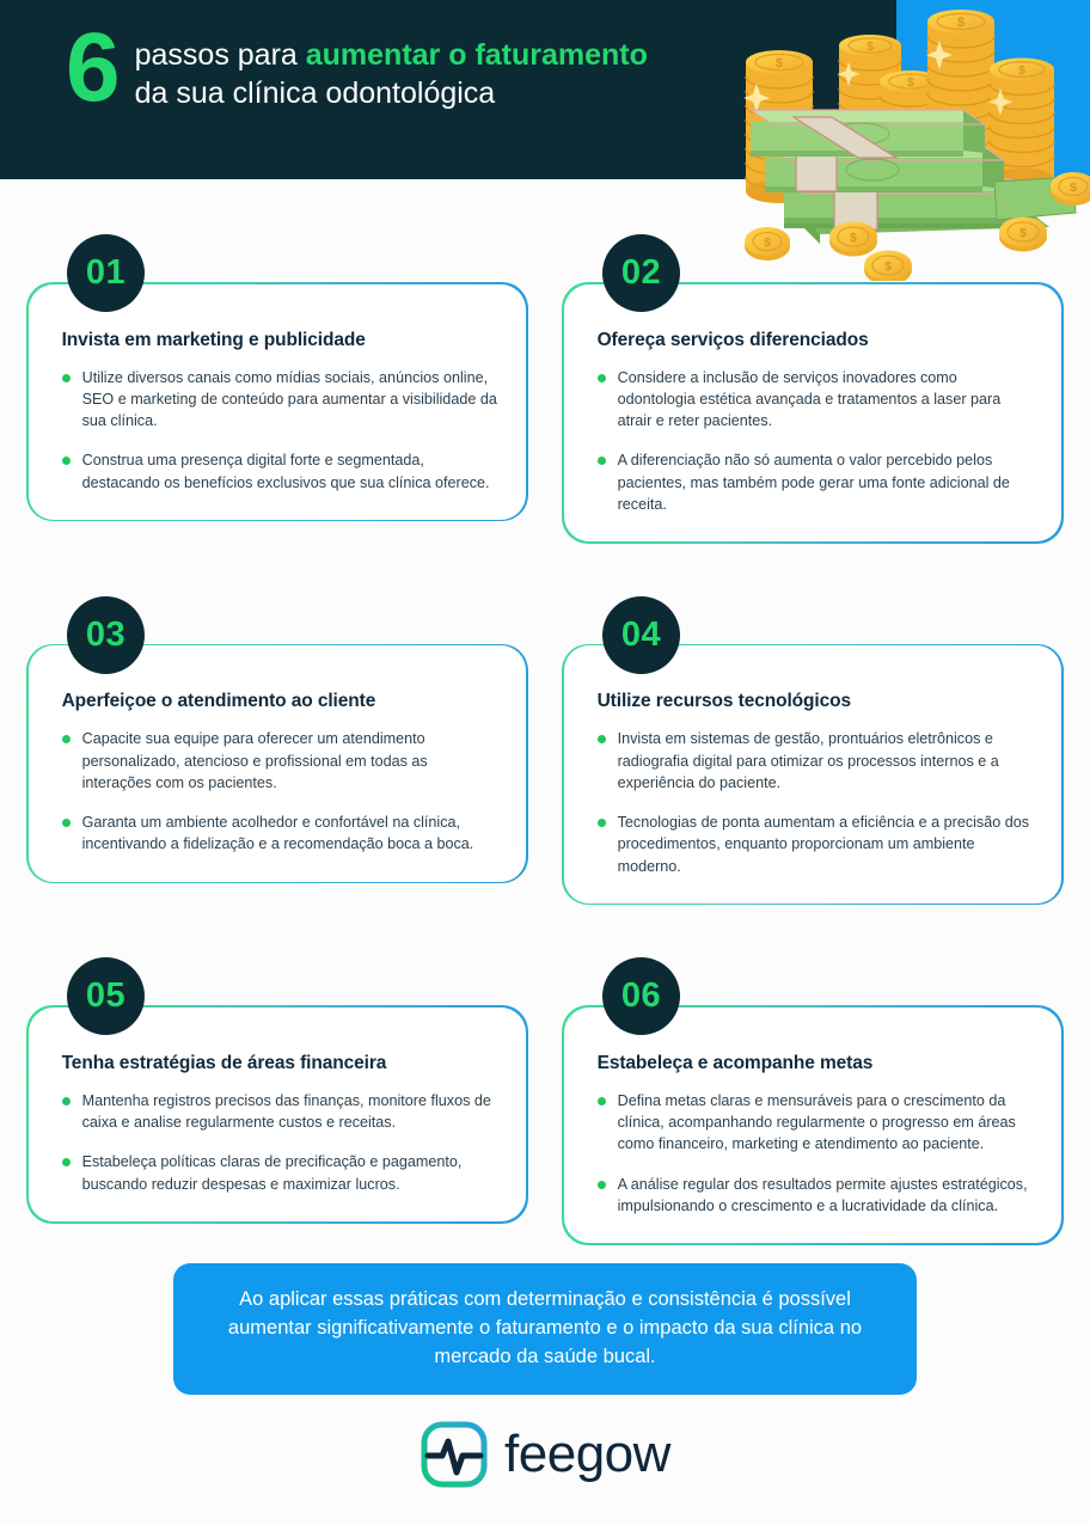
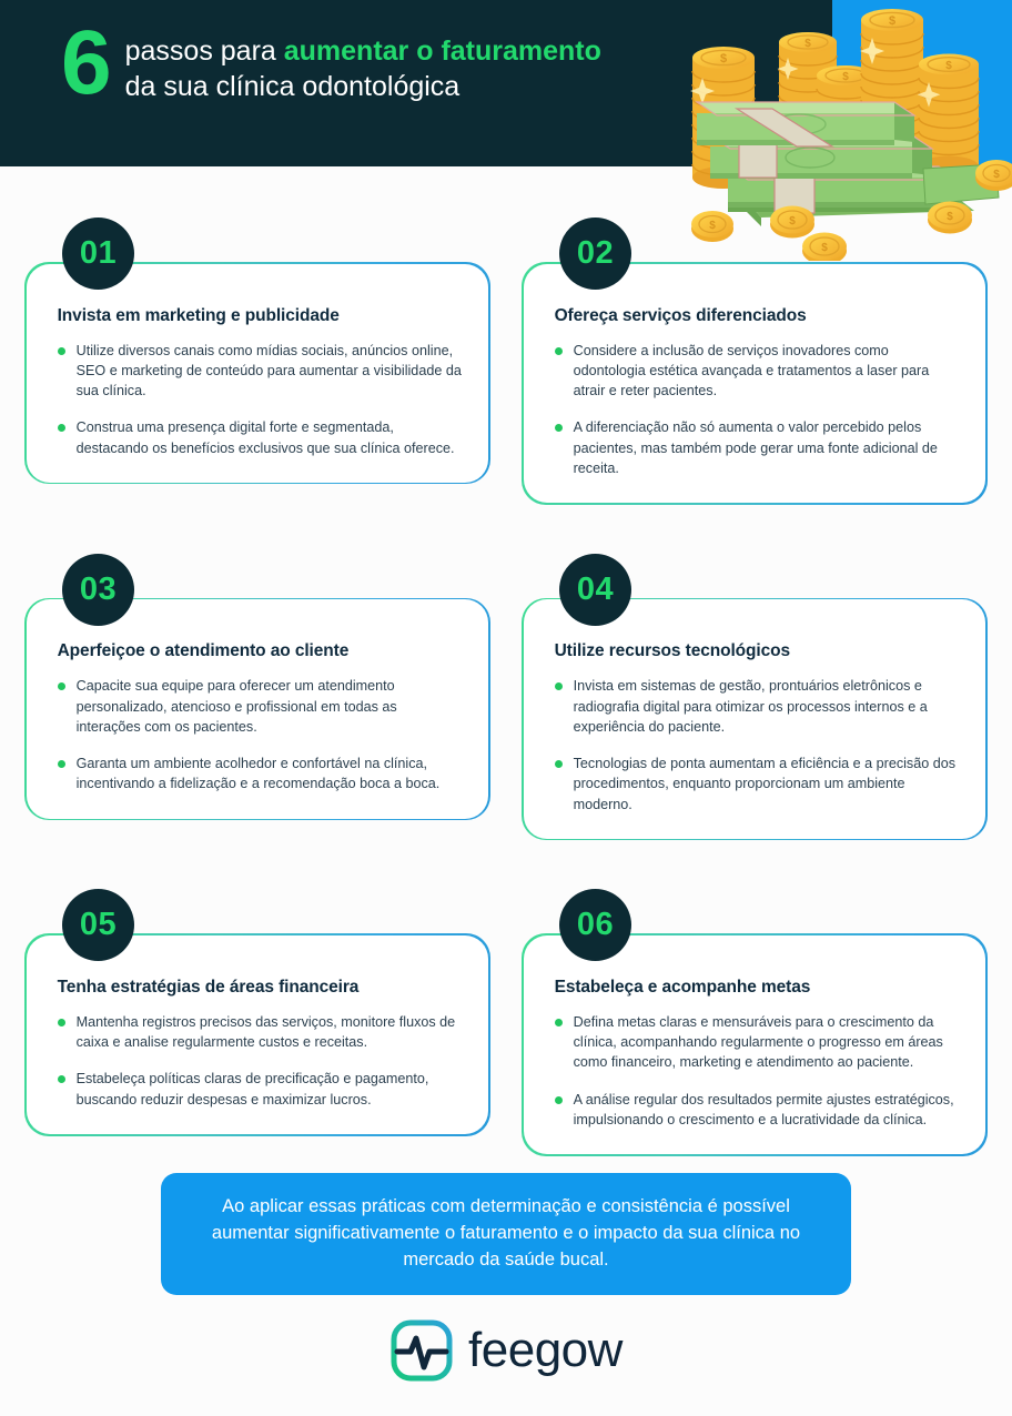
  $
  $
  $
  $
  $
  $
  $
  $
  $
  $
  6
  passos para aumentar o faturamento
  da sua clínica odontológica
  01
  Invista em marketing e publicidade
  Utilize diversos canais como mídias sociais, anúncios online, SEO e marketing de conteúdo para aumentar a visibilidade da sua clínica.
  Construa uma presença digital forte e segmentada, destacando os benefícios exclusivos que sua clínica oferece.
  02
  Ofereça serviços diferenciados
  Considere a inclusão de serviços inovadores como odontologia estética avançada e tratamentos a laser para atrair e reter pacientes.
  A diferenciação não só aumenta o valor percebido pelos pacientes, mas também pode gerar uma fonte adicional de receita.
  03
  Aperfeiçoe o atendimento ao cliente
  Capacite sua equipe para oferecer um atendimento personalizado, atencioso e profissional em todas as interações com os pacientes.
  Garanta um ambiente acolhedor e confortável na clínica, incentivando a fidelização e a recomendação boca a boca.
  04
  Utilize recursos tecnológicos
  Invista em sistemas de gestão, prontuários eletrônicos e radiografia digital para otimizar os processos internos e a experiência do paciente.
  Tecnologias de ponta aumentam a eficiência e a precisão dos procedimentos, enquanto proporcionam um ambiente moderno.
  05
  Tenha estratégias de áreas financeira
- Mantenha registros precisos das finanças, monitore fluxos de caixa e analise regularmente custos e receitas.
+ Mantenha registros precisos das serviços, monitore fluxos de caixa e analise regularmente custos e receitas.
  Estabeleça políticas claras de precificação e pagamento, buscando reduzir despesas e maximizar lucros.
  06
  Estabeleça e acompanhe metas
  Defina metas claras e mensuráveis para o crescimento da clínica, acompanhando regularmente o progresso em áreas como financeiro, marketing e atendimento ao paciente.
  A análise regular dos resultados permite ajustes estratégicos, impulsionando o crescimento e a lucratividade da clínica.
  Ao aplicar essas práticas com determinação e consistência é possível aumentar significativamente o faturamento e o impacto da sua clínica no mercado da saúde bucal.
  feegow
